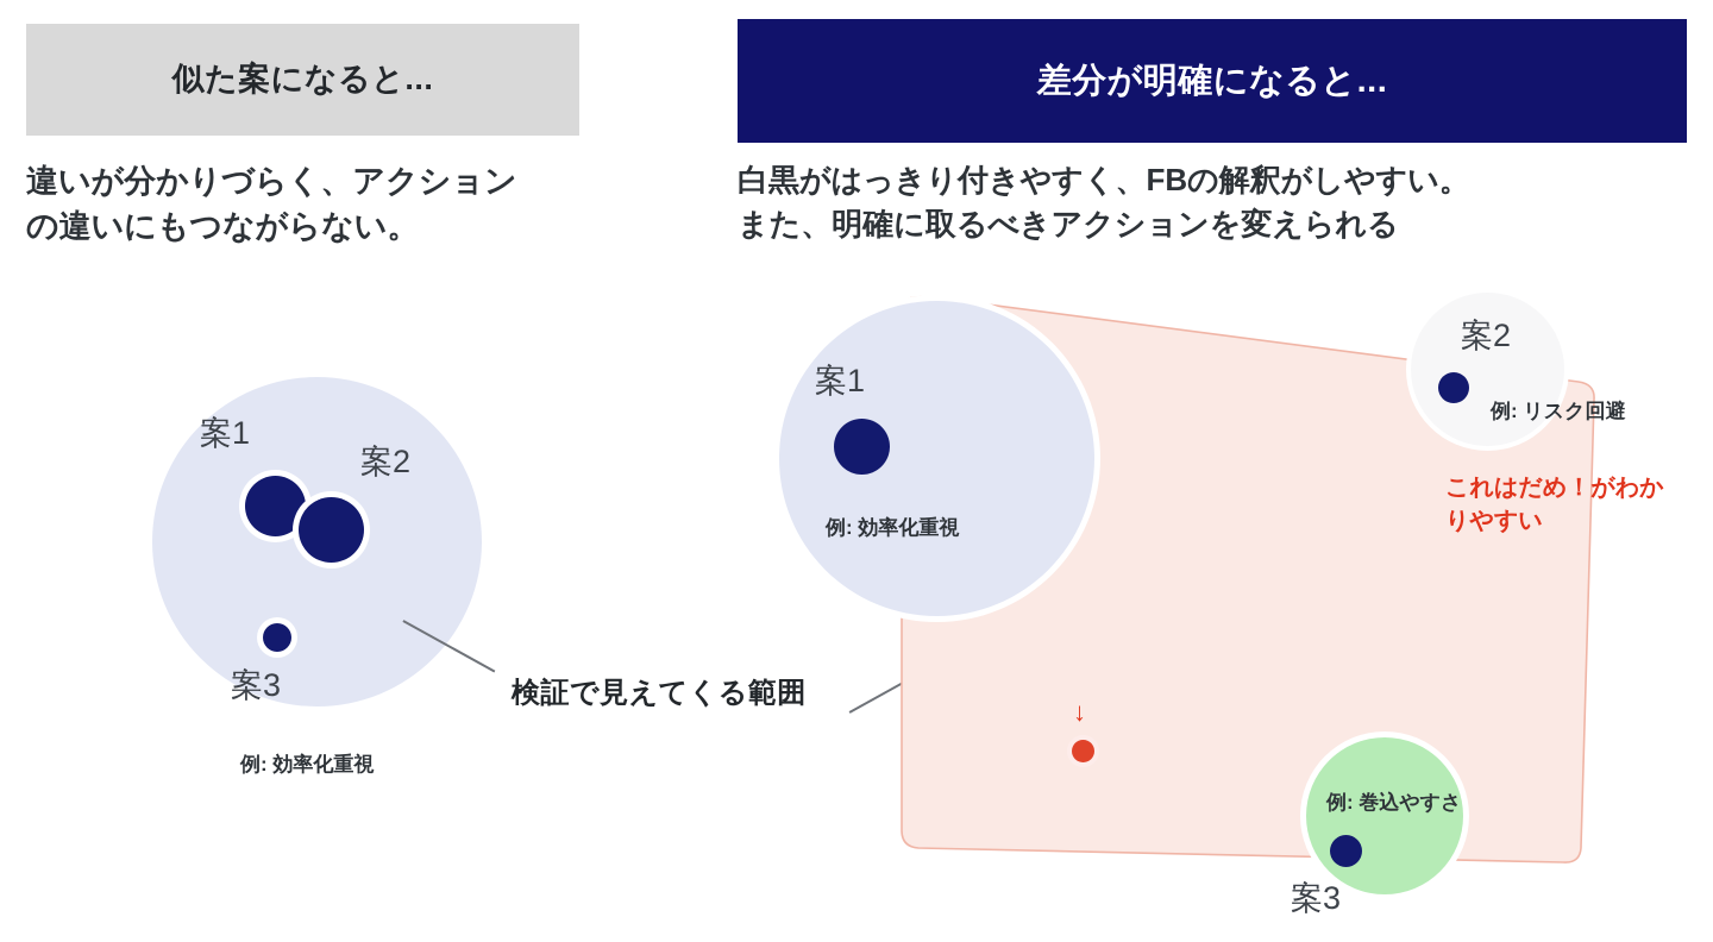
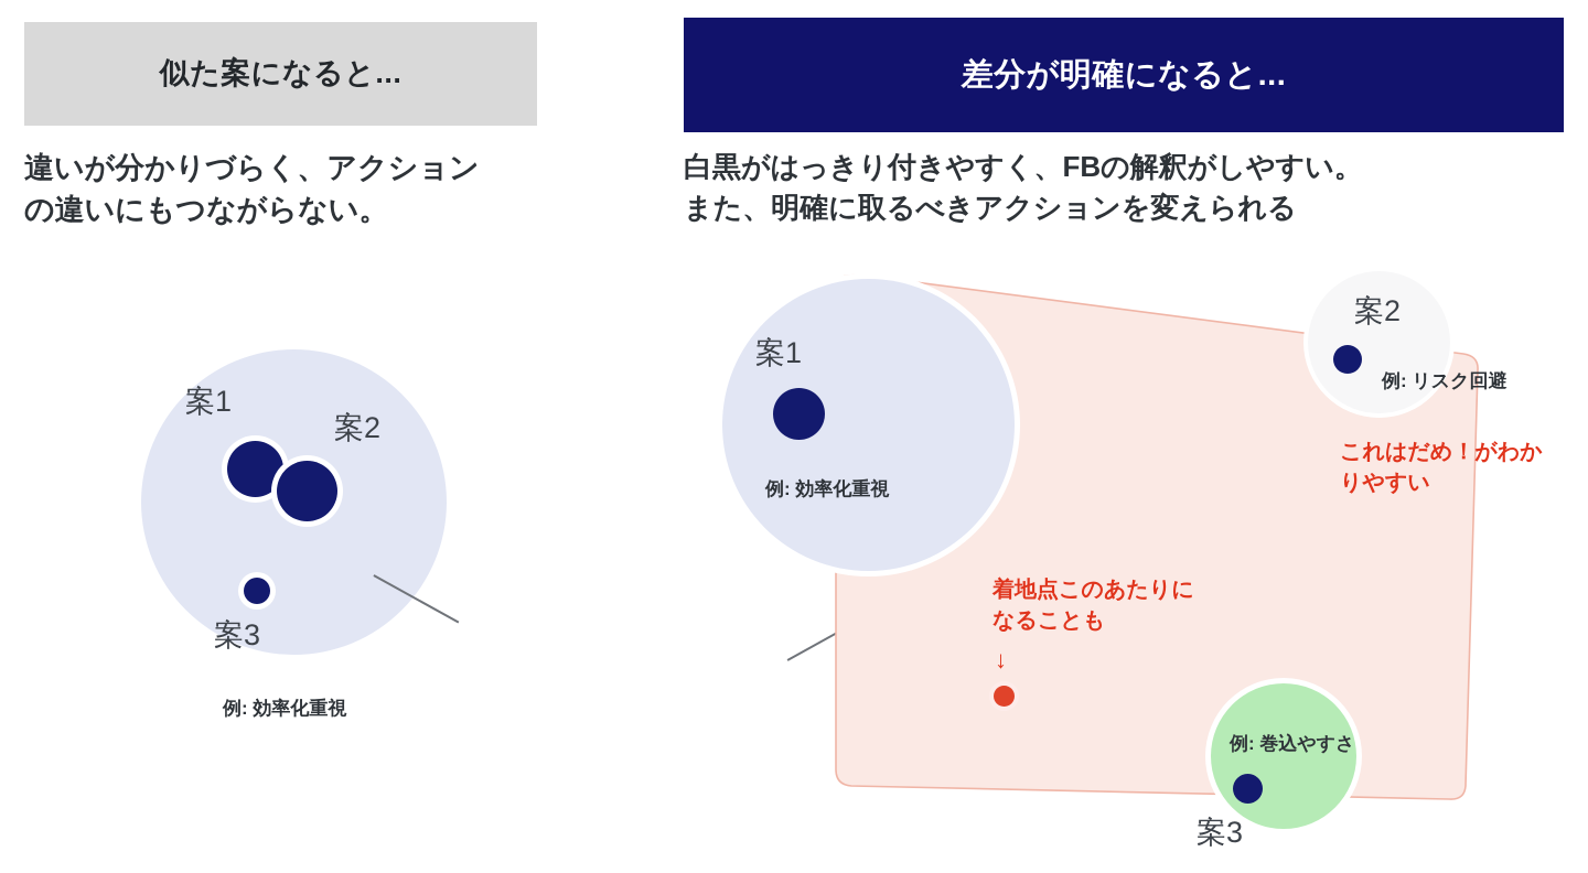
  似た案になると...
  違いが分かりづらく、アクション
  の違いにもつながらない。
  案1
  案2
  案3
  例: 効率化重視
- 検証で見えてくる範囲
  差分が明確になると...
  白黒がはっきり付きやすく、FBの解釈がしやすい。
  また、明確に取るべきアクションを変えられる
  案1
  例: 効率化重視
  案2
  例: リスク回避
  これはだめ！がわか
  りやすい
+ 着地点このあたりに
+ なることも
  ↓
  例: 巻込やすさ
  案3
